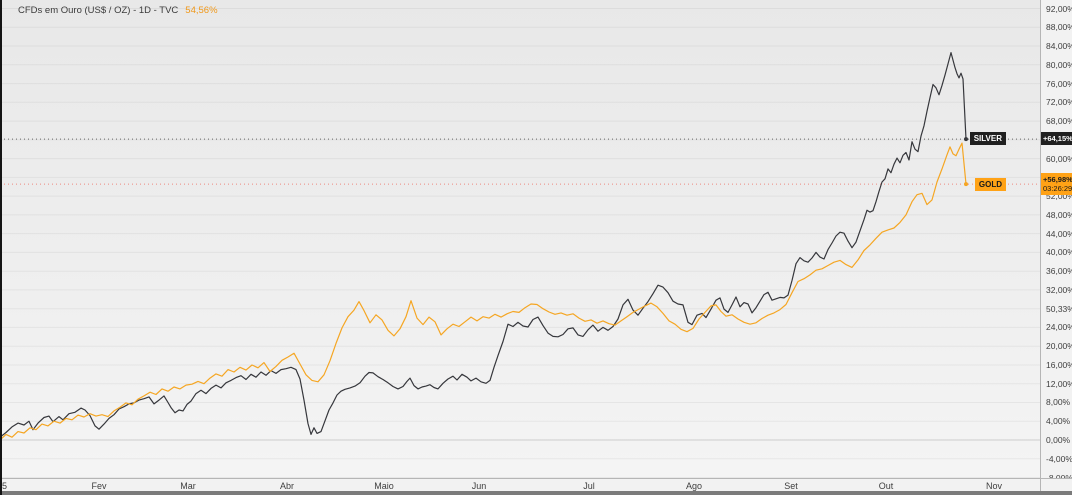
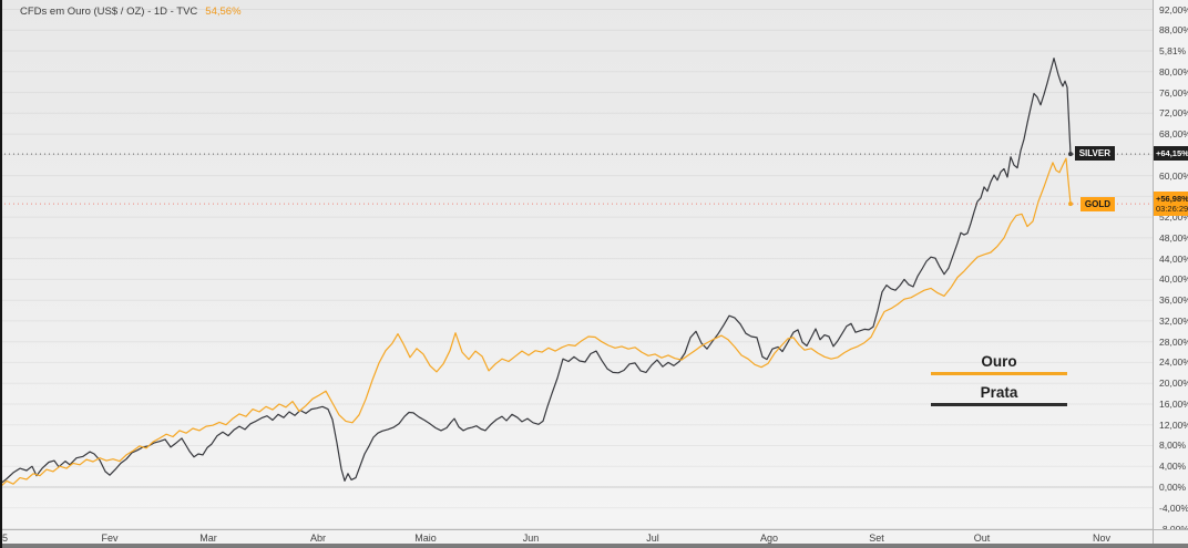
  CFDs em Ouro (US$ / OZ) - 1D - TVC 54,56%
+ Ouro
+ Prata
  SILVER
  GOLD
  92,00%
  88,00%
- 84,00%
+ 5,81%
  80,00%
  76,00%
  72,00%
  68,00%
  60,00%
  52,00%
  48,00%
  44,00%
  40,00%
  36,00%
  32,00%
- 50,33%
+ 28,00%
  24,00%
  20,00%
  16,00%
  12,00%
  8,00%
  4,00%
  0,00%
  -4,00%
  +64,15%
  +56,98%
  03:26:29
  Fev
  Mar
  Abr
  Maio
  Jun
  Jul
  Ago
  Set
  Out
  Nov
